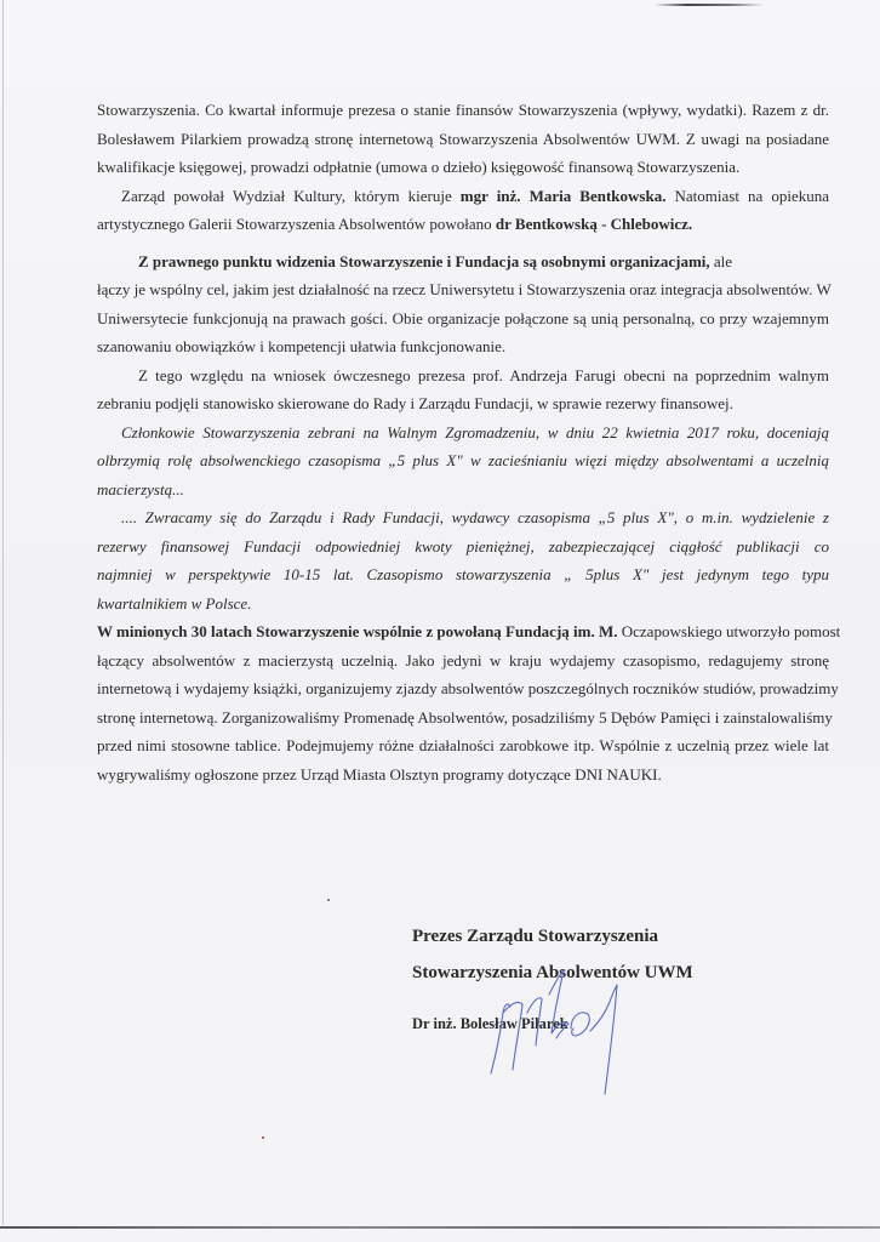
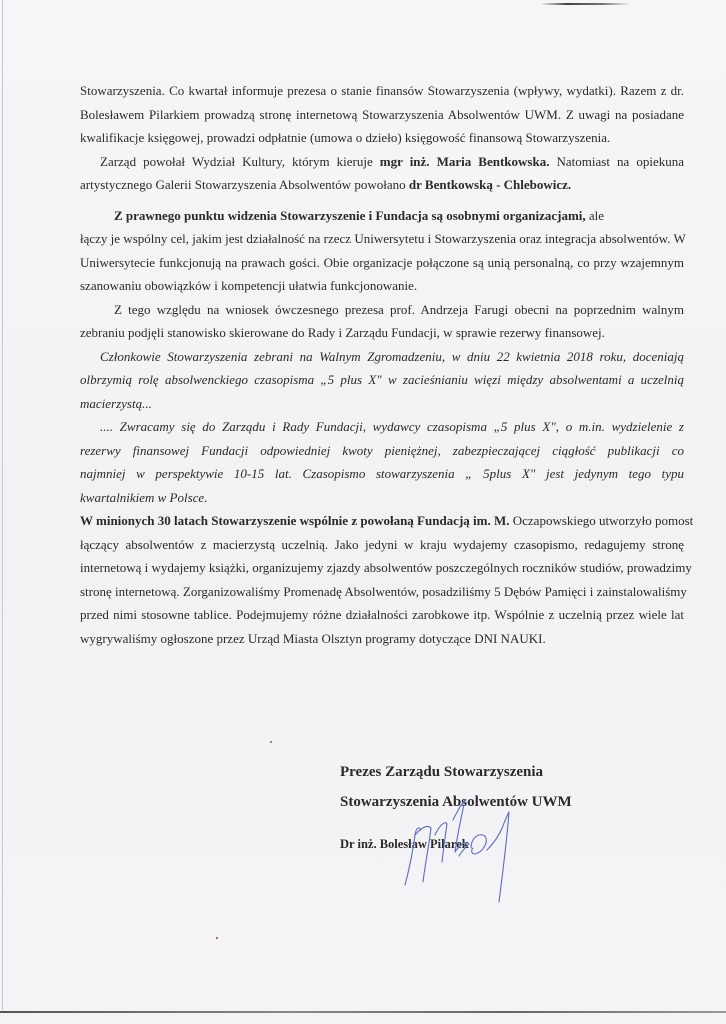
  Stowarzyszenia. Co kwartał informuje prezesa o stanie finansów Stowarzyszenia (wpływy, wydatki). Razem z dr.
  Bolesławem Pilarkiem prowadzą stronę internetową Stowarzyszenia Absolwentów UWM. Z uwagi na posiadane
  kwalifikacje księgowej, prowadzi odpłatnie (umowa o dzieło) księgowość finansową Stowarzyszenia.
  Zarząd powołał Wydział Kultury, którym kieruje mgr inż. Maria Bentkowska. Natomiast na opiekuna
  artystycznego Galerii Stowarzyszenia Absolwentów powołano dr Bentkowską - Chlebowicz.
  Z prawnego punktu widzenia Stowarzyszenie i Fundacja są osobnymi organizacjami, ale
  łączy je wspólny cel, jakim jest działalność na rzecz Uniwersytetu i Stowarzyszenia oraz integracja absolwentów. W
  Uniwersytecie funkcjonują na prawach gości. Obie organizacje połączone są unią personalną, co przy wzajemnym
  szanowaniu obowiązków i kompetencji ułatwia funkcjonowanie.
  Z tego względu na wniosek ówczesnego prezesa prof. Andrzeja Farugi obecni na poprzednim walnym
  zebraniu podjęli stanowisko skierowane do Rady i Zarządu Fundacji, w sprawie rezerwy finansowej.
- Członkowie Stowarzyszenia zebrani na Walnym Zgromadzeniu, w dniu 22 kwietnia 2017 roku, doceniają
+ Członkowie Stowarzyszenia zebrani na Walnym Zgromadzeniu, w dniu 22 kwietnia 2018 roku, doceniają
  olbrzymią rolę absolwenckiego czasopisma „5 plus X" w zacieśnianiu więzi między absolwentami a uczelnią
  macierzystą...
  .... Zwracamy się do Zarządu i Rady Fundacji, wydawcy czasopisma „5 plus X", o m.in. wydzielenie z
  rezerwy finansowej Fundacji odpowiedniej kwoty pieniężnej, zabezpieczającej ciągłość publikacji co
  najmniej w perspektywie 10-15 lat. Czasopismo stowarzyszenia „ 5plus X" jest jedynym tego typu
  kwartalnikiem w Polsce.
  W minionych 30 latach Stowarzyszenie wspólnie z powołaną Fundacją im. M. Oczapowskiego utworzyło pomost
  łączący absolwentów z macierzystą uczelnią. Jako jedyni w kraju wydajemy czasopismo, redagujemy stronę
  internetową i wydajemy książki, organizujemy zjazdy absolwentów poszczególnych roczników studiów, prowadzimy
  stronę internetową. Zorganizowaliśmy Promenadę Absolwentów, posadziliśmy 5 Dębów Pamięci i zainstalowaliśmy
  przed nimi stosowne tablice. Podejmujemy różne działalności zarobkowe itp. Wspólnie z uczelnią przez wiele lat
  wygrywaliśmy ogłoszone przez Urząd Miasta Olsztyn programy dotyczące DNI NAUKI.
  Prezes Zarządu Stowarzyszenia
  Stowarzyszenia Abolwentów UWM
  Dr inż. Bolesław Pilarek
